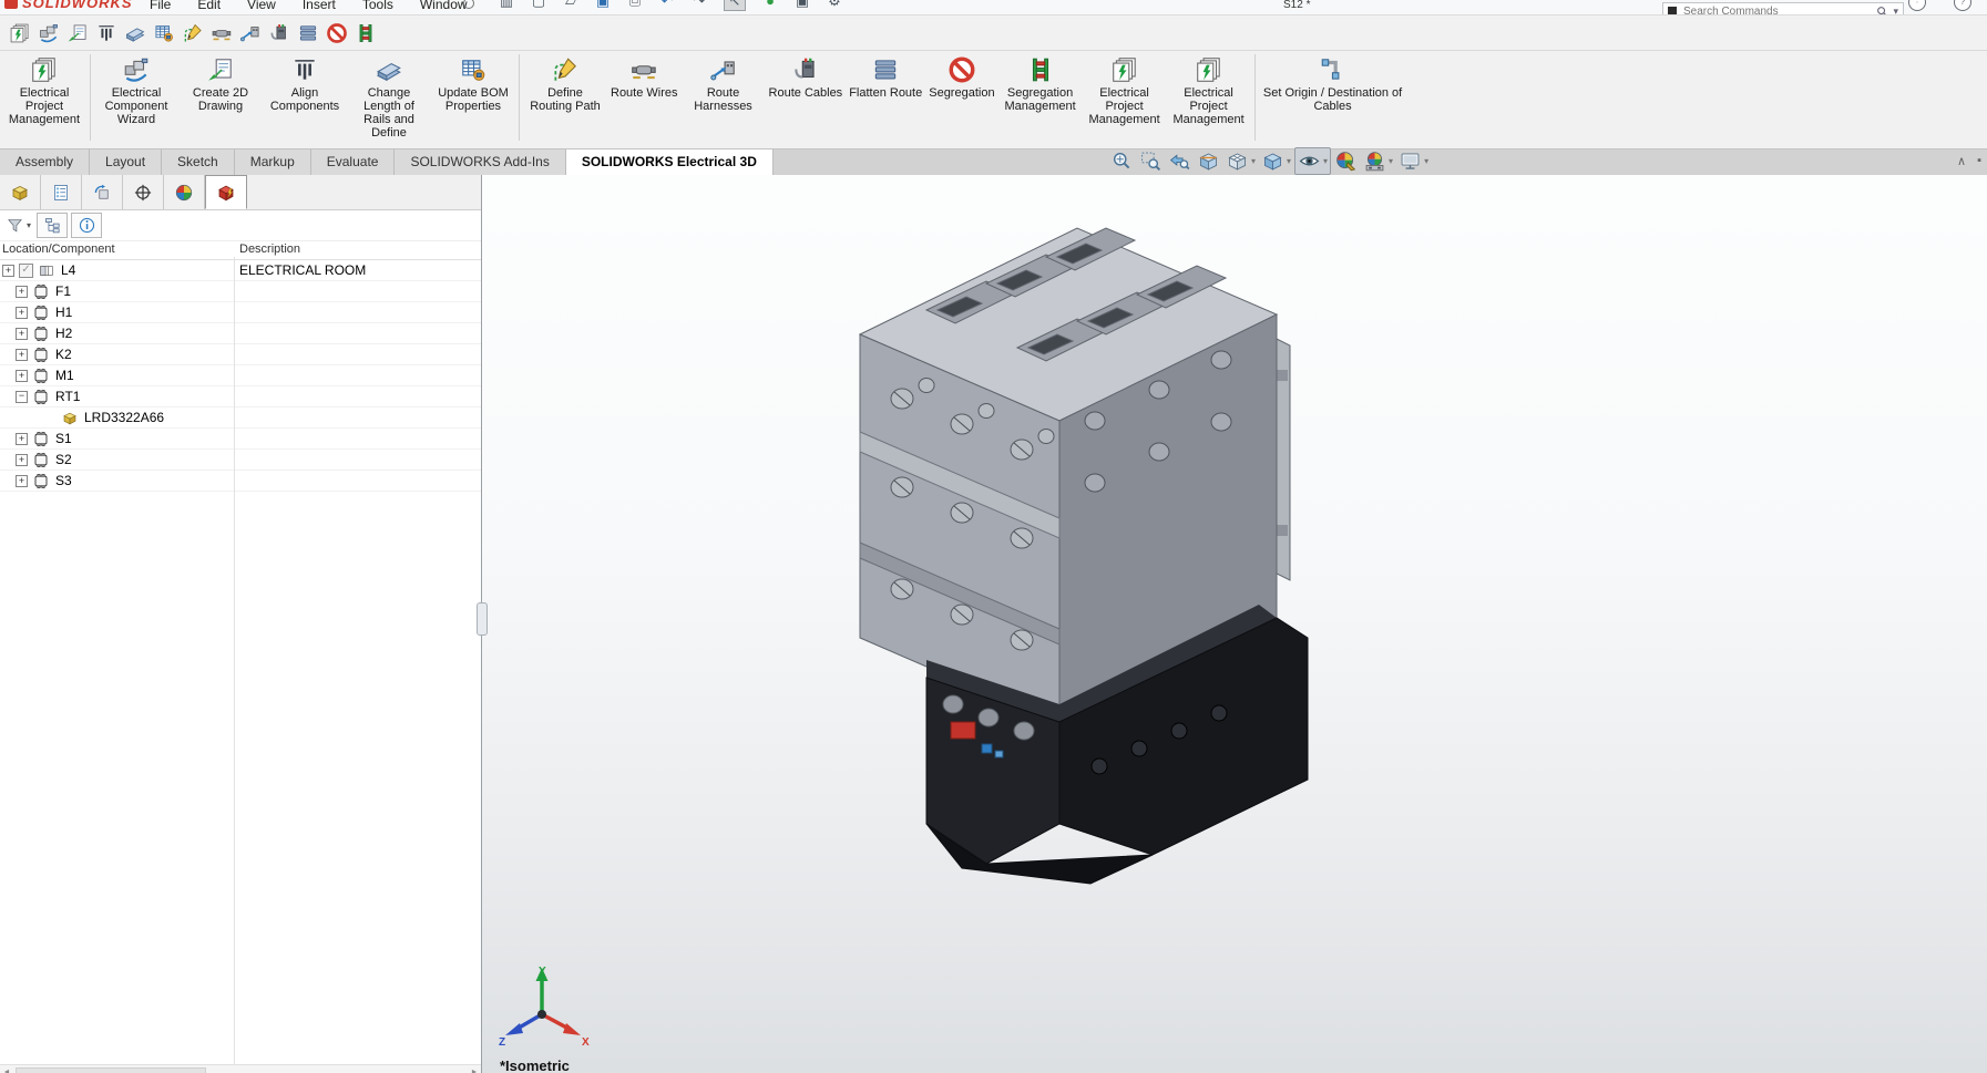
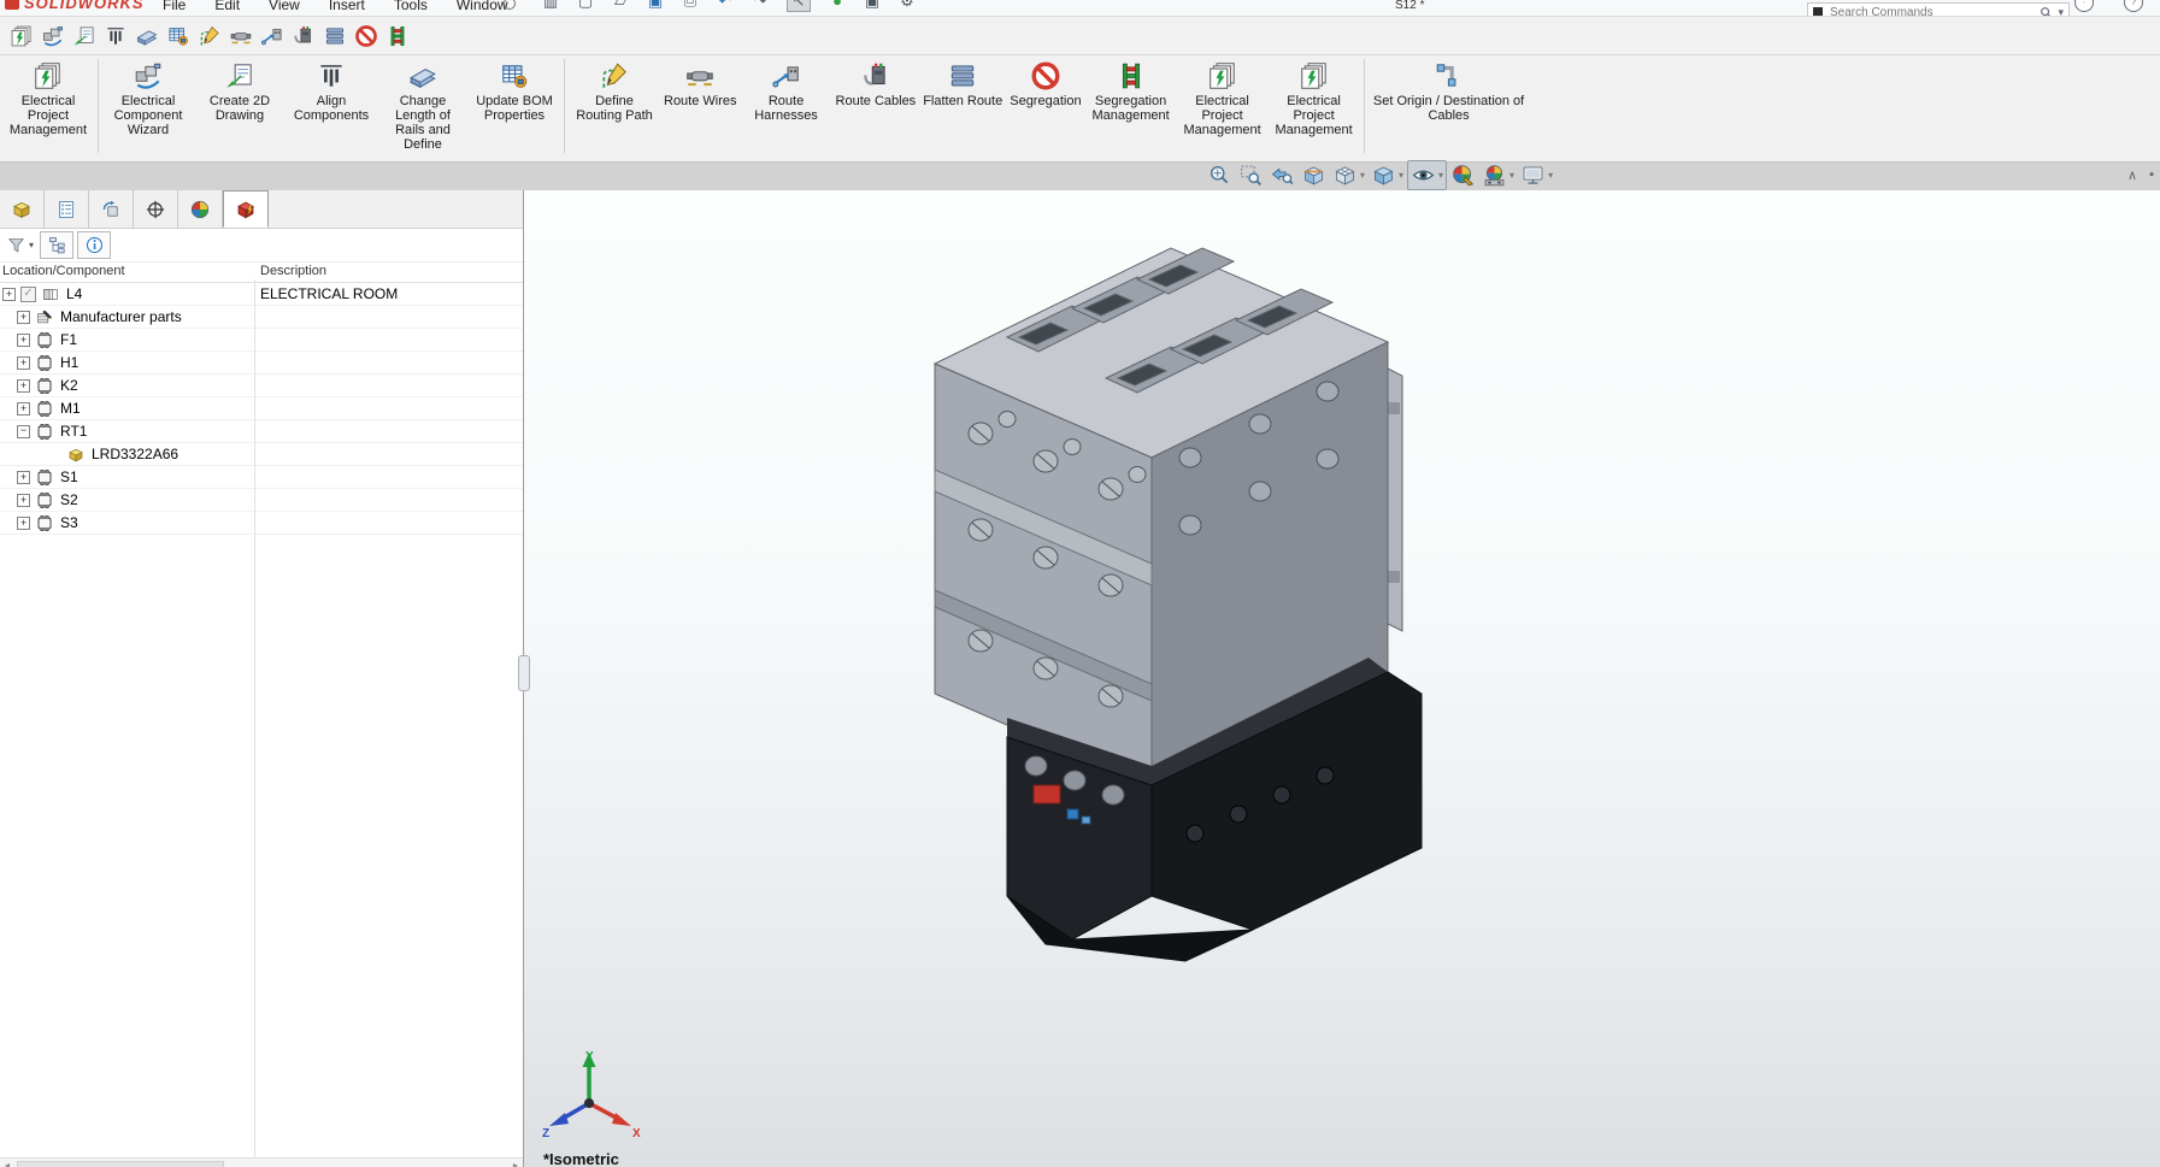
  SOLIDWORKS
  File
  Edit
  View
  Insert
  Tools
  Window
  ▥
  ▢
  ▱
  ▣
  ⎙
  ↶
  ↷
  ↖
  ●
  ▣
  ⚙
  S12 *
  Search Commands
  ▾
  ∙
  ?
  Electrical Project Management
  Electrical Component Wizard
  Create 2D Drawing
  Align Components
  Change Length of Rails and Define
  Update BOM Properties
  Define Routing Path
  Route Wires
  Route Harnesses
  Route Cables
  Flatten Route
  Segregation
  Segregation Management
  Electrical Project Management
  Electrical Project Management
  Set Origin / Destination of Cables
- Assembly
- Layout
- Sketch
- Markup
- Evaluate
- SOLIDWORKS Add-Ins
- SOLIDWORKS Electrical 3D
  ∧
  ▪
  Location/Component
  Description
  L4
  ELECTRICAL ROOM
+ Manufacturer parts
  F1
  H1
- H2
  K2
  M1
  RT1
  LRD3322A66
  S1
  S2
  S3
  Y
  X
  Z
  *Isometric
